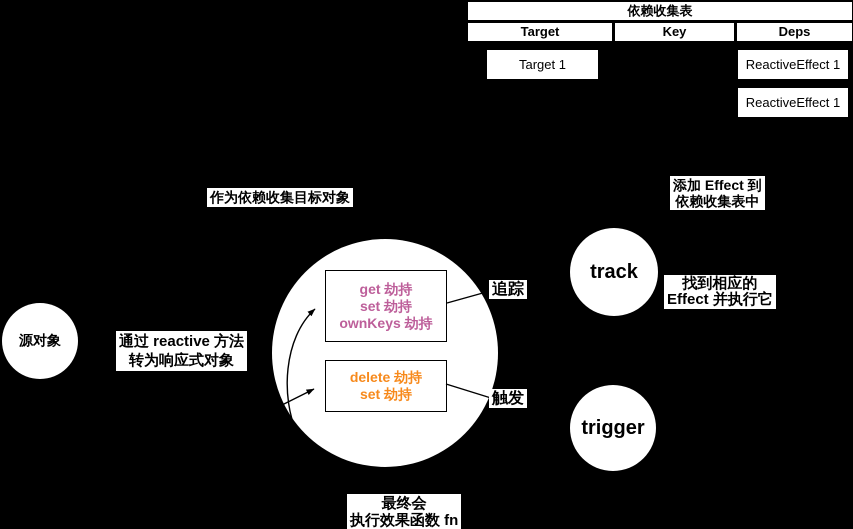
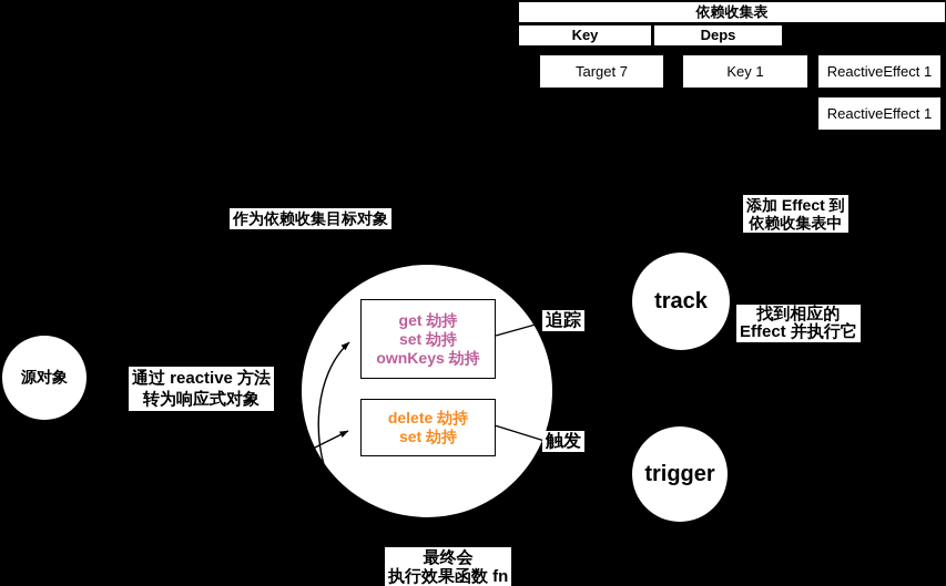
  依赖收集表
- Target
  Key
  Deps
- Target 1
+ Target 7
+ Key 1
  ReactiveEffect 1
  ReactiveEffect 1
  源对象
  track
  trigger
  get 劫持
  set 劫持
  ownKeys 劫持
  delete 劫持
  set 劫持
  作为依赖收集目标对象
  通过 reactive 方法
  转为响应式对象
  添加 Effect 到
  依赖收集表中
  找到相应的
  Effect 并执行它
  追踪
  触发
  最终会
  执行效果函数 fn
